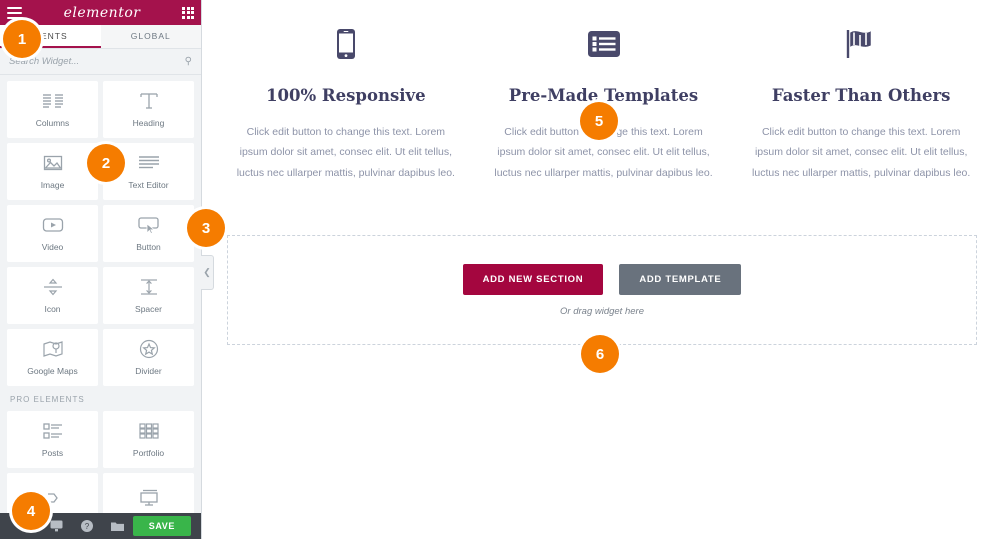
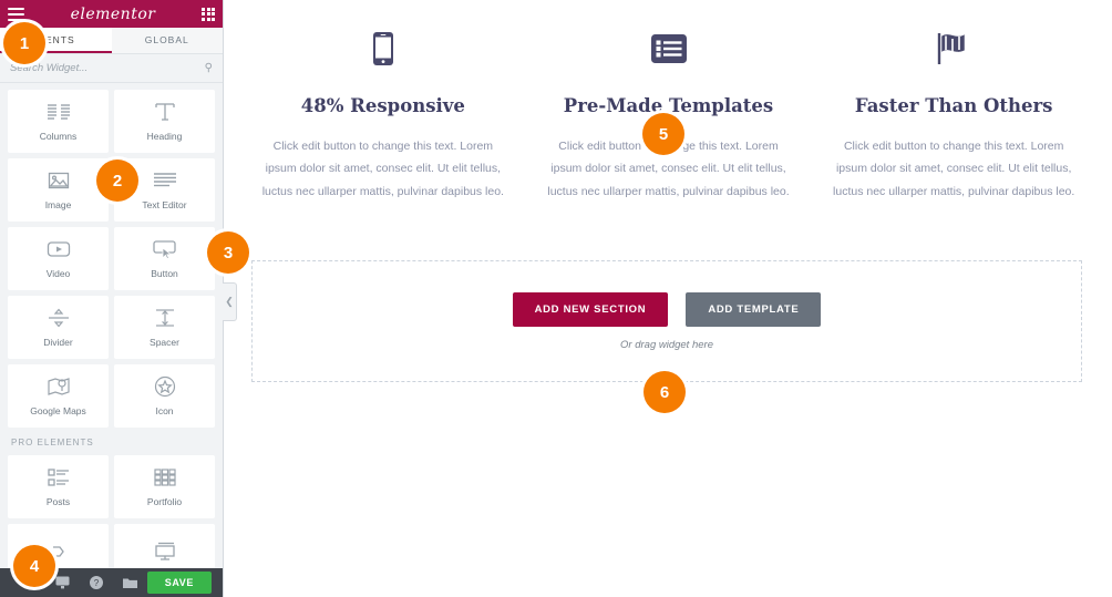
  elementor
  ENTS
  GLOBAL
  Search Widget...
  ⚲
  Columns
  Heading
  Image
  Text Editor
  Video
  Button
- Icon
+ Divider
  Spacer
  Google Maps
- Divider
+ Icon
  PRO ELEMENTS
  Posts
  Portfolio
  ?
  SAVE
  ❮
- 100% Responsive
+ 48% Responsive
  Click edit button to change this text. Lorem ipsum dolor sit amet, consec elit. Ut elit tellus, luctus nec ullarper mattis, pulvinar dapibus leo.
  Pre-Made Templates
  Click edit buttonge this text. Lorem ipsum dolor sit amet, consec elit. Ut elit tellus, luctus nec ullarper mattis, pulvinar dapibus leo.
  Faster Than Others
  Click edit button to change this text. Lorem ipsum dolor sit amet, consec elit. Ut elit tellus, luctus nec ullarper mattis, pulvinar dapibus leo.
  ADD NEW SECTION
  ADD TEMPLATE
  Or drag widget here
  1
  2
  3
  4
  5
  6
